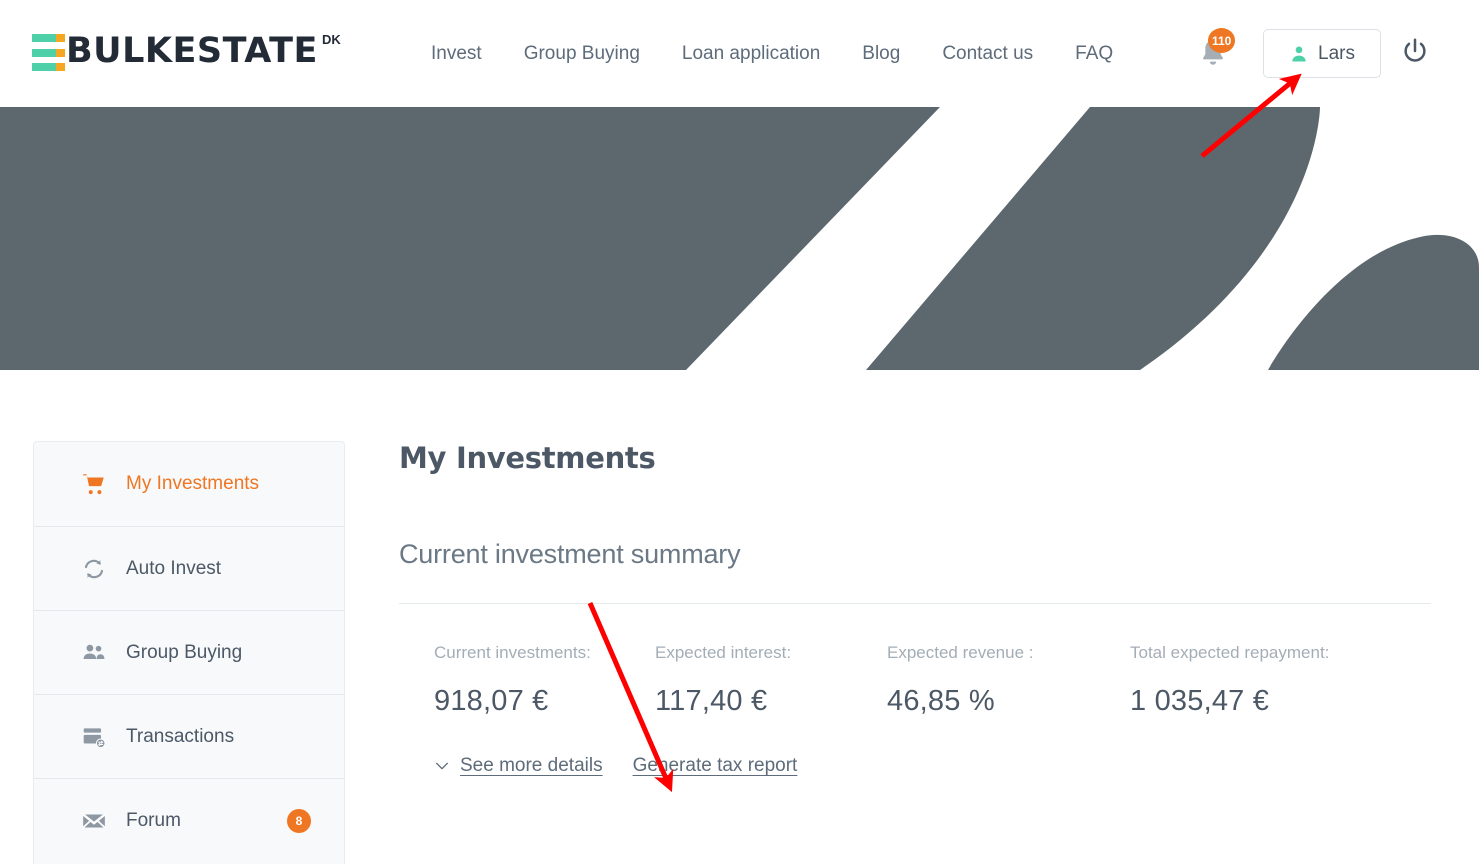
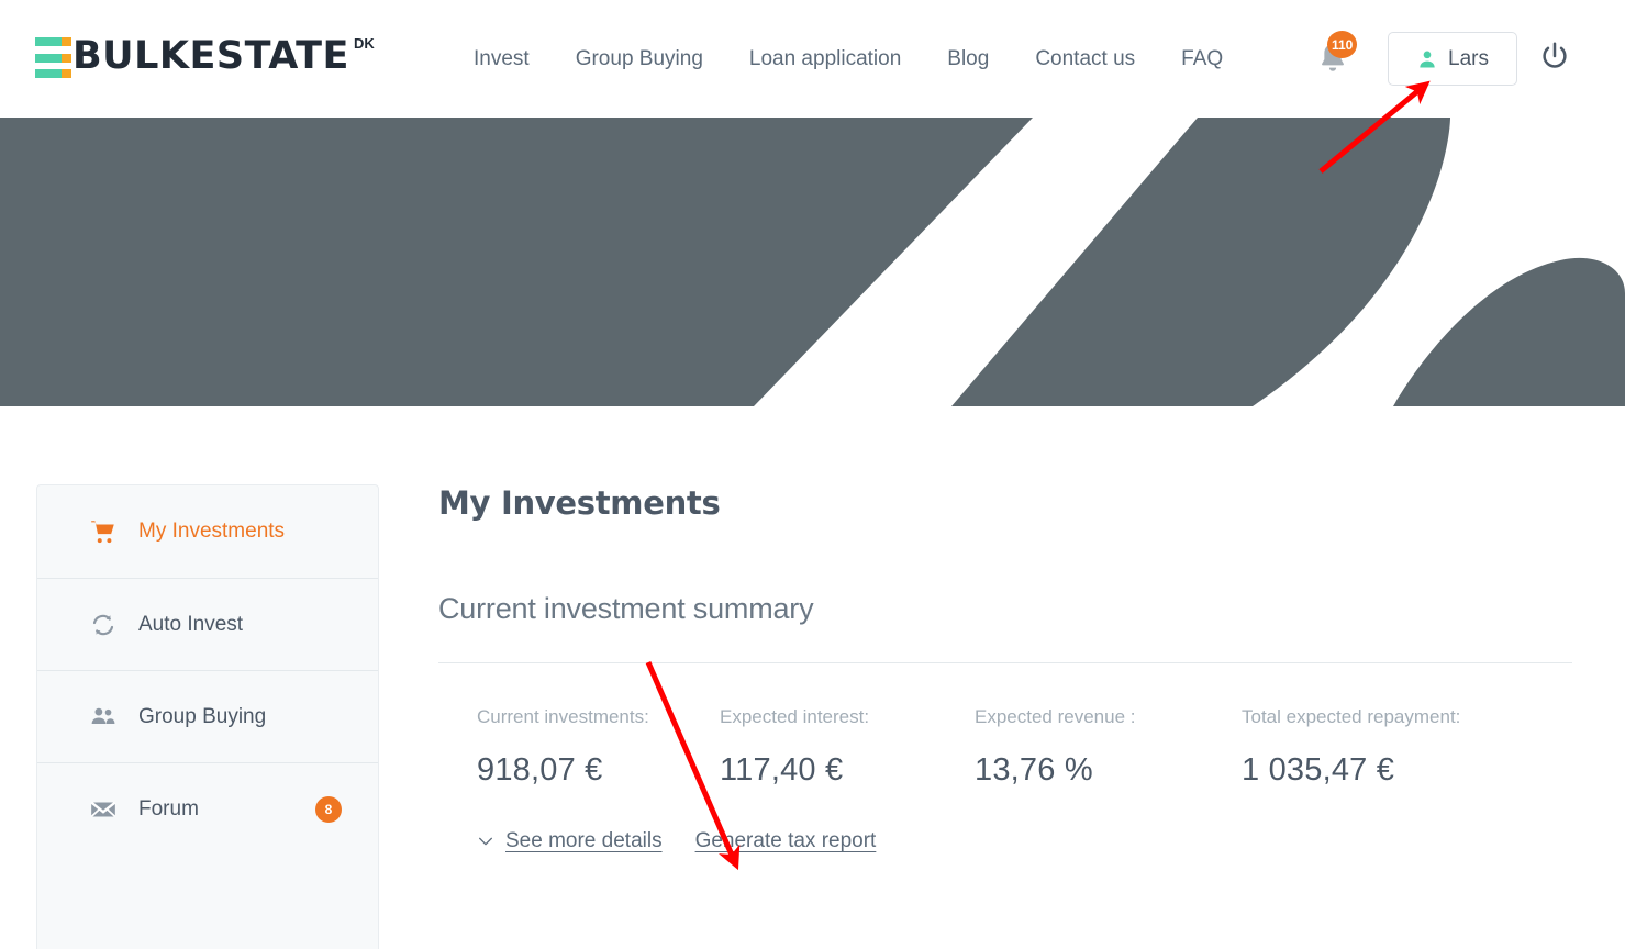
  BULKESTATE
  DK
  Invest
  Group Buying
  Loan application
  Blog
  Contact us
  FAQ
  110
  Lars
  My Investments
  Auto Invest
  Group Buying
- Transactions
  Forum
  8
  My Investments
  Current investment summary
  Current investments:
  918,07 €
  Expected interest:
  117,40 €
  Expected revenue :
- 46,85 %
+ 13,76 %
  Total expected repayment:
  1 035,47 €
  See more details
  Generate tax report
